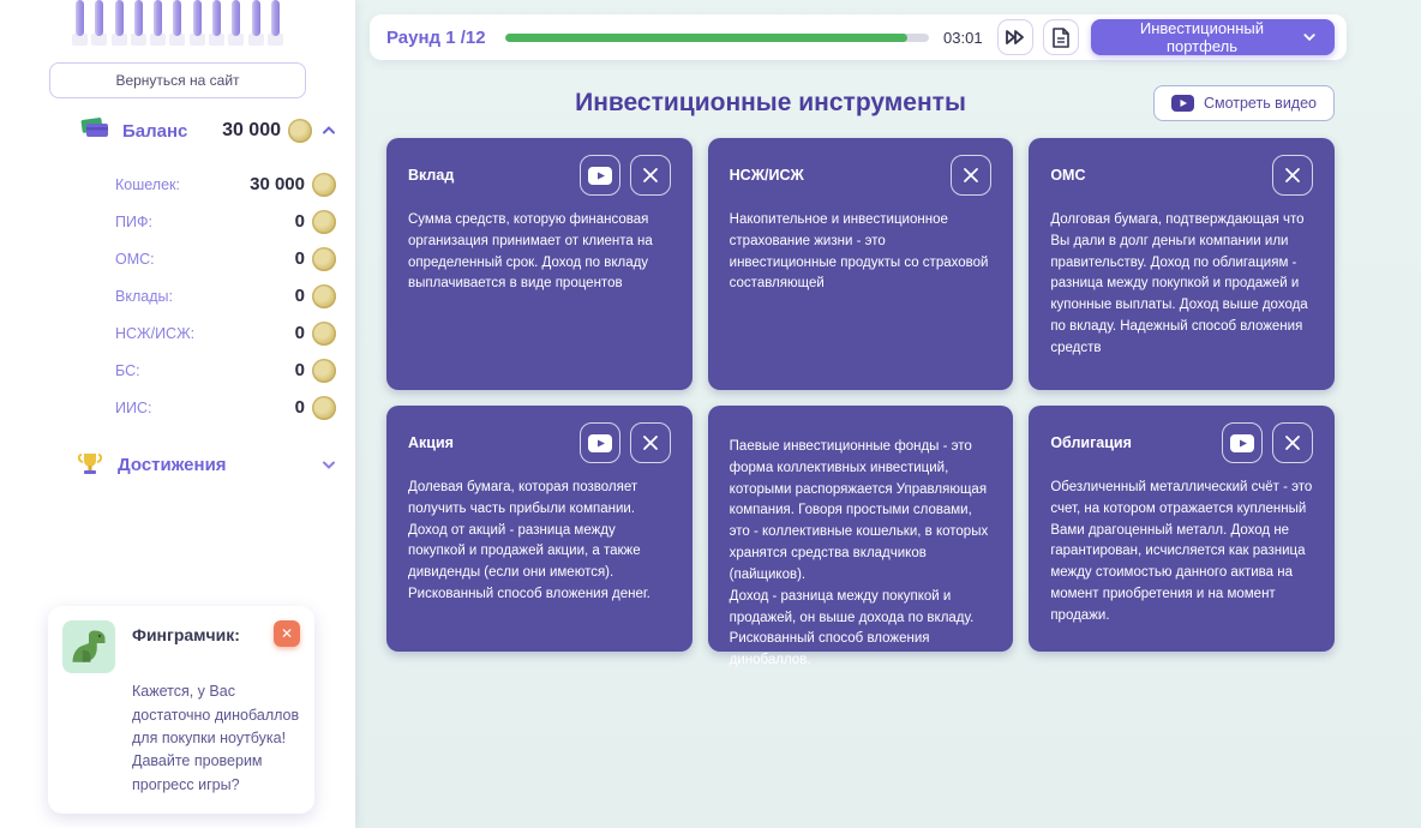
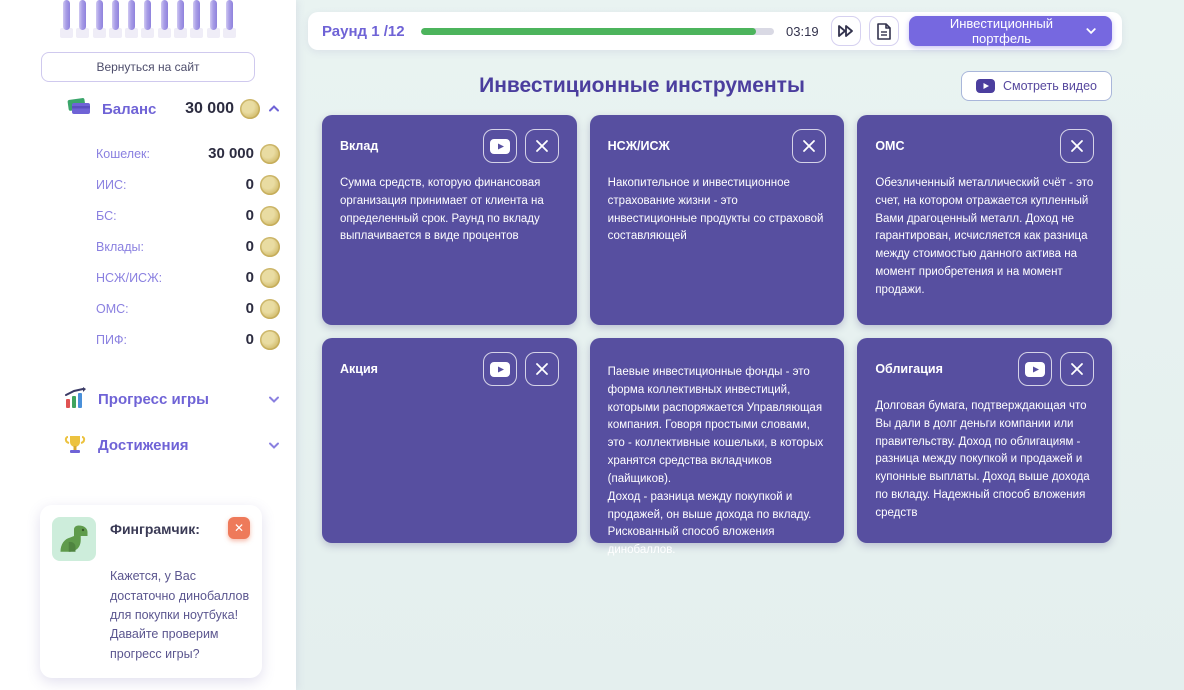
  Вернуться на сайт
  Баланс
  30 000
  Кошелек:
  30 000
- ПИФ:
+ ИИС:
  0
- ОМС:
+ БС:
  0
  Вклады:
  0
  НСЖ/ИСЖ:
  0
- БС:
+ ОМС:
  0
- ИИС:
+ ПИФ:
  0
+ Прогресс игры
  Достижения
  Финграмчик:
  ✕
  Кажется, у Вас достаточно динобаллов для покупки ноутбука! Давайте проверим прогресс игры?
  Раунд 1 /12
- 03:01
+ 03:19
  Инвестиционный портфель
  Инвестиционные инструменты
  Смотреть видео
  Вклад
- Сумма средств, которую финансовая организация принимает от клиента на определенный срок. Доход по вкладу выплачивается в виде процентов
+ Сумма средств, которую финансовая организация принимает от клиента на определенный срок. Раунд по вкладу выплачивается в виде процентов
  НСЖ/ИСЖ
  Накопительное и инвестиционное страхование жизни - это инвестиционные продукты со страховой составляющей
  ОМС
- Долговая бумага, подтверждающая что Вы дали в долг деньги компании или правительству. Доход по облигациям - разница между покупкой и продажей и купонные выплаты. Доход выше дохода по вкладу. Надежный способ вложения средств
+ Обезличенный металлический счёт - это счет, на котором отражается купленный Вами драгоценный металл. Доход не гарантирован, исчисляется как разница между стоимостью данного актива на момент приобретения и на момент продажи.
  Акция
- Долевая бумага, которая позволяет получить часть прибыли компании. Доход от акций - разница между покупкой и продажей акции, а также дивиденды (если они имеются). Рискованный способ вложения денег.
  Паевые инвестиционные фонды - это форма коллективных инвестиций, которыми распоряжается Управляющая компания. Говоря простыми словами, это - коллективные кошельки, в которых хранятся средства вкладчиков (пайщиков).
  Доход - разница между покупкой и продажей, он выше дохода по вкладу. Рискованный способ вложения динобаллов.
  Облигация
- Обезличенный металлический счёт - это счет, на котором отражается купленный Вами драгоценный металл. Доход не гарантирован, исчисляется как разница между стоимостью данного актива на момент приобретения и на момент продажи.
+ Долговая бумага, подтверждающая что Вы дали в долг деньги компании или правительству. Доход по облигациям - разница между покупкой и продажей и купонные выплаты. Доход выше дохода по вкладу. Надежный способ вложения средств
